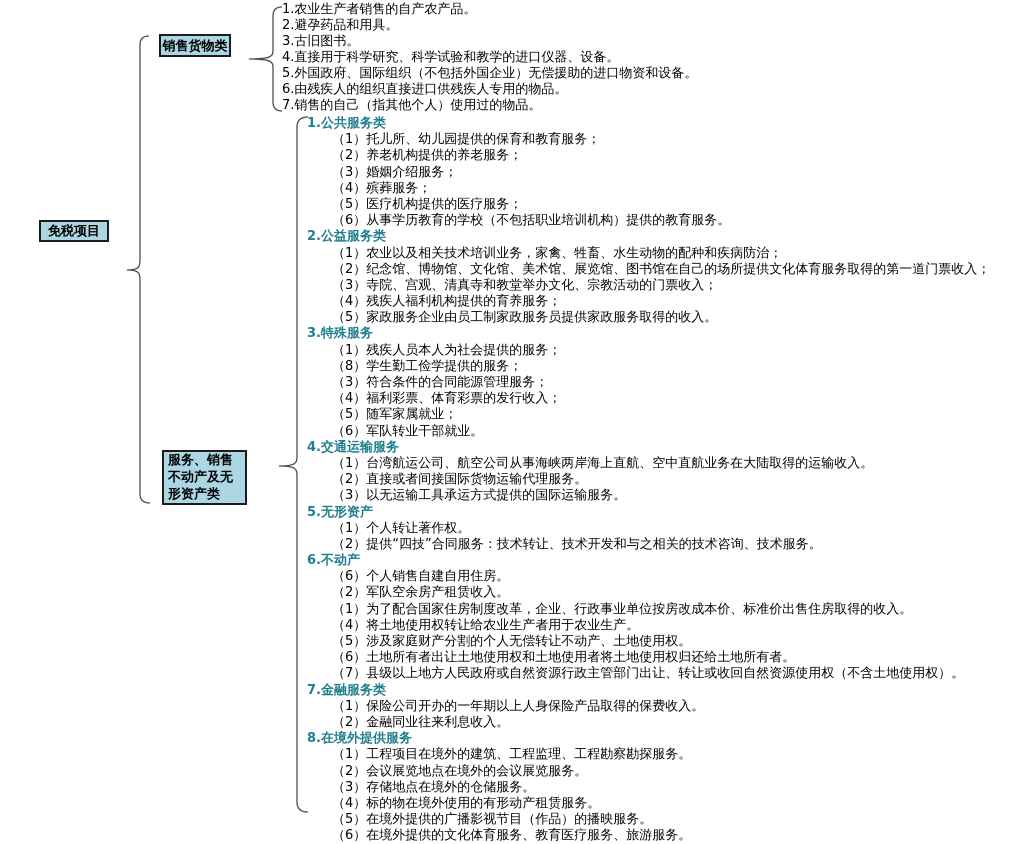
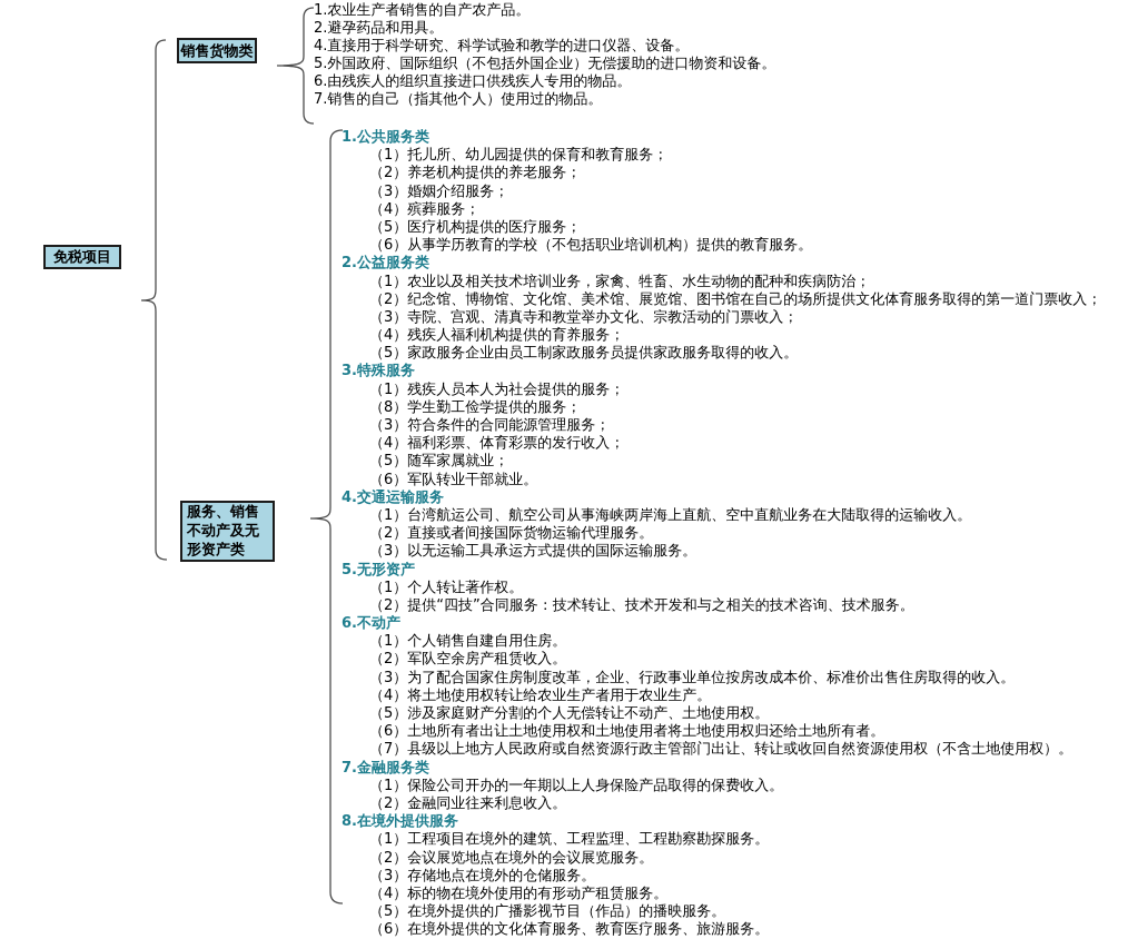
  免税项目
  销售货物类
  服务、销售
  不动产及无
  形资产类
  1.农业生产者销售的自产农产品。
  2.避孕药品和用具。
- 3.古旧图书。
  4.直接用于科学研究、科学试验和教学的进口仪器、设备。
  5.外国政府、国际组织（不包括外国企业）无偿援助的进口物资和设备。
  6.由残疾人的组织直接进口供残疾人专用的物品。
  7.销售的自己（指其他个人）使用过的物品。
  1.公共服务类
  （1）托儿所、幼儿园提供的保育和教育服务；
  （2）养老机构提供的养老服务；
  （3）婚姻介绍服务；
  （4）殡葬服务；
  （5）医疗机构提供的医疗服务；
  （6）从事学历教育的学校（不包括职业培训机构）提供的教育服务。
  2.公益服务类
  （1）农业以及相关技术培训业务，家禽、牲畜、水生动物的配种和疾病防治；
  （2）纪念馆、博物馆、文化馆、美术馆、展览馆、图书馆在自己的场所提供文化体育服务取得的第一道门票收入；
  （3）寺院、宫观、清真寺和教堂举办文化、宗教活动的门票收入；
  （4）残疾人福利机构提供的育养服务；
  （5）家政服务企业由员工制家政服务员提供家政服务取得的收入。
  3.特殊服务
  （1）残疾人员本人为社会提供的服务；
  （8）学生勤工俭学提供的服务；
  （3）符合条件的合同能源管理服务；
  （4）福利彩票、体育彩票的发行收入；
  （5）随军家属就业；
  （6）军队转业干部就业。
  4.交通运输服务
  （1）台湾航运公司、航空公司从事海峡两岸海上直航、空中直航业务在大陆取得的运输收入。
  （2）直接或者间接国际货物运输代理服务。
  （3）以无运输工具承运方式提供的国际运输服务。
  5.无形资产
  （1）个人转让著作权。
  （2）提供“四技”合同服务：技术转让、技术开发和与之相关的技术咨询、技术服务。
  6.不动产
- （6）个人销售自建自用住房。
+ （1）个人销售自建自用住房。
  （2）军队空余房产租赁收入。
- （1）为了配合国家住房制度改革，企业、行政事业单位按房改成本价、标准价出售住房取得的收入。
+ （3）为了配合国家住房制度改革，企业、行政事业单位按房改成本价、标准价出售住房取得的收入。
  （4）将土地使用权转让给农业生产者用于农业生产。
  （5）涉及家庭财产分割的个人无偿转让不动产、土地使用权。
  （6）土地所有者出让土地使用权和土地使用者将土地使用权归还给土地所有者。
  （7）县级以上地方人民政府或自然资源行政主管部门出让、转让或收回自然资源使用权（不含土地使用权）。
  7.金融服务类
  （1）保险公司开办的一年期以上人身保险产品取得的保费收入。
  （2）金融同业往来利息收入。
  8.在境外提供服务
  （1）工程项目在境外的建筑、工程监理、工程勘察勘探服务。
  （2）会议展览地点在境外的会议展览服务。
  （3）存储地点在境外的仓储服务。
  （4）标的物在境外使用的有形动产租赁服务。
  （5）在境外提供的广播影视节目（作品）的播映服务。
  （6）在境外提供的文化体育服务、教育医疗服务、旅游服务。
